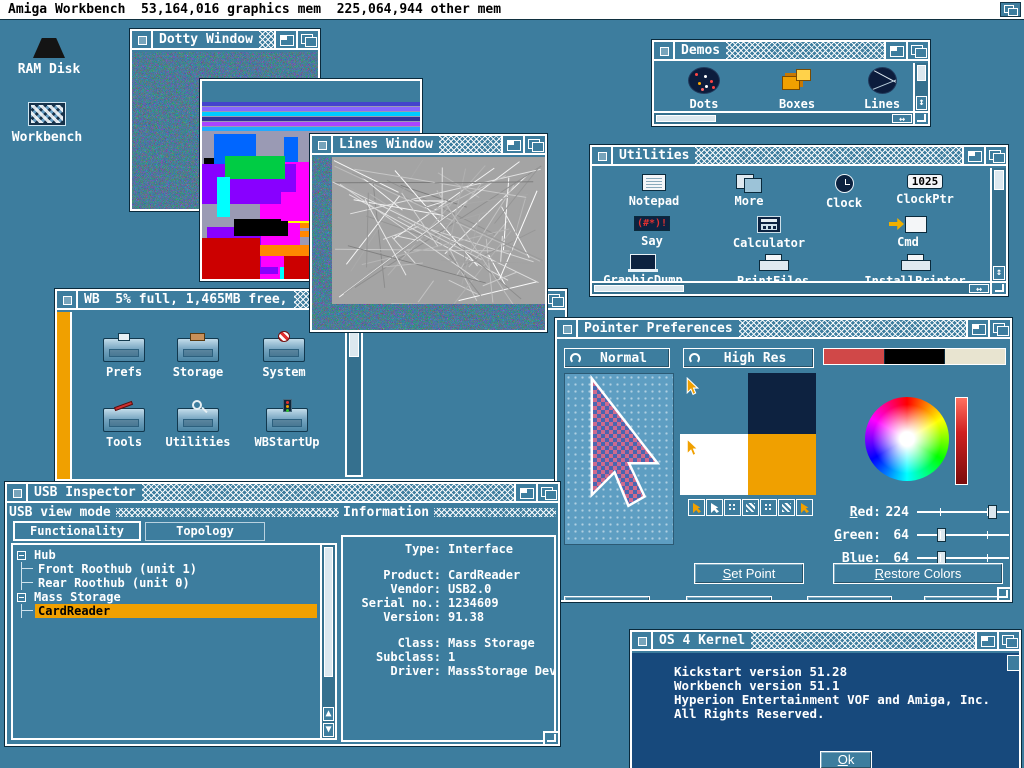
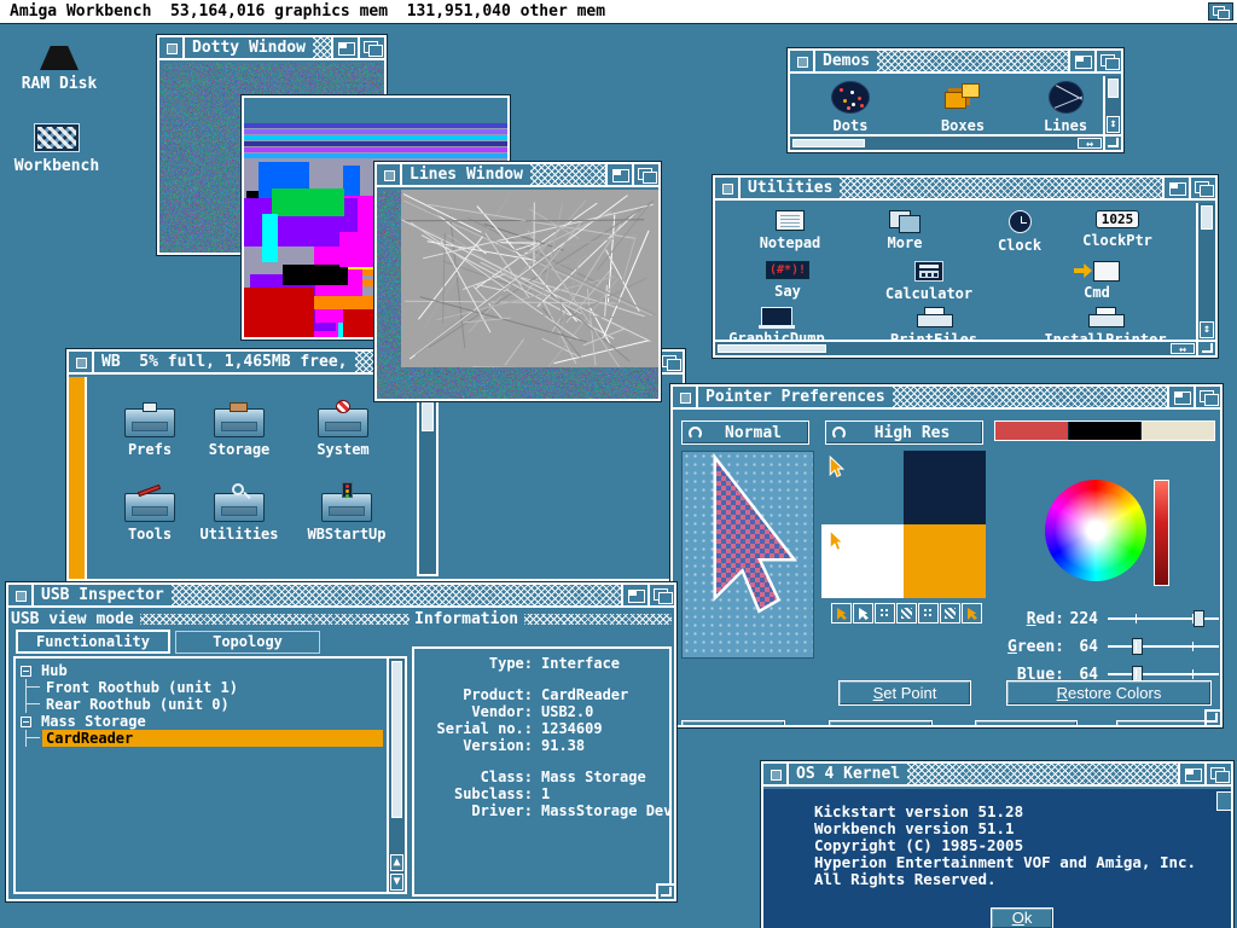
- Amiga Workbench 53,164,016 graphics mem 225,064,944 other mem
+ Amiga Workbench 53,164,016 graphics mem 131,951,040 other mem
  RAM Disk
  Workbench
  Dotty Window
  Demos
  Dots
  Boxes
  Lines
  ↕
  ↔
  Utilities
  Notepad
  More
  Clock
  1025
  ClockPtr
  (#*)!
  Say
  Calculator
  Cmd
  GraphicDump
  ↕
  ↔
  WB 5% full, 1,465MB free,
  Prefs
  Storage
  System
  Tools
  Utilities
  WBStartUp
  Lines Window
  Pointer Preferences
  Normal
  High Res
  Red:
  224
  Green:
  64
  Blue:
  64
  Set Point
  Restore Colors
  USB Inspector
  USB view mode
  Information
  Functionality
  Topology
  Hub
  Front Roothub (unit 1)
  Rear Roothub (unit 0)
  Mass Storage
  CardReader
  ▲
  ▼
  Type:
  Interface
  Product:
  CardReader
  Vendor:
  USB2.0
  Serial no.:
  1234609
  Version:
  91.38
  Class:
  Mass Storage
  Subclass:
  1
  Driver:
  MassStorage Dev
  OS 4 Kernel
  Kickstart version 51.28
  Workbench version 51.1
+ Copyright (C) 1985-2005
  Hyperion Entertainment VOF and Amiga, Inc.
  All Rights Reserved.
  Ok
